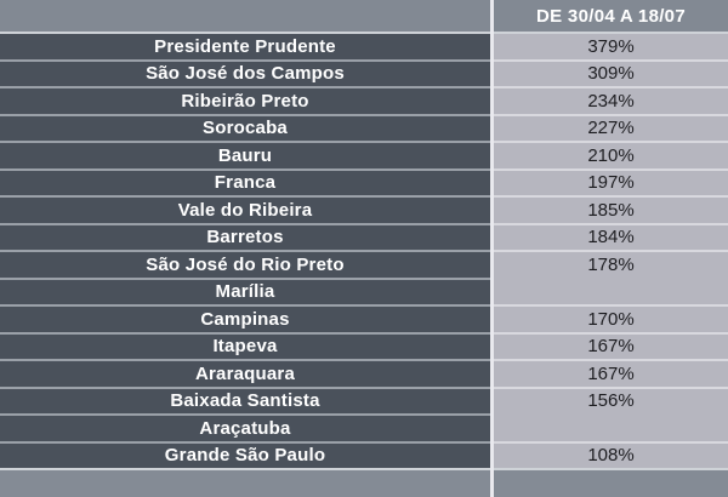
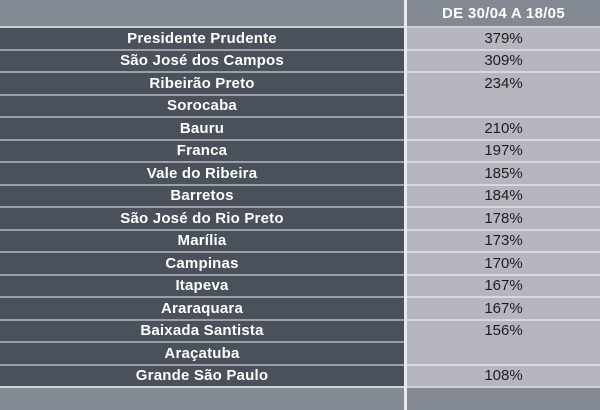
- DE 30/04 A 18/07
+ DE 30/04 A 18/05
  Presidente Prudente
  379%
  São José dos Campos
  309%
  Ribeirão Preto
  234%
  Sorocaba
- 227%
  Bauru
  210%
  Franca
  197%
  Vale do Ribeira
  185%
  Barretos
  184%
  São José do Rio Preto
  178%
  Marília
+ 173%
  Campinas
  170%
  Itapeva
  167%
  Araraquara
  167%
  Baixada Santista
  156%
  Araçatuba
  Grande São Paulo
  108%
